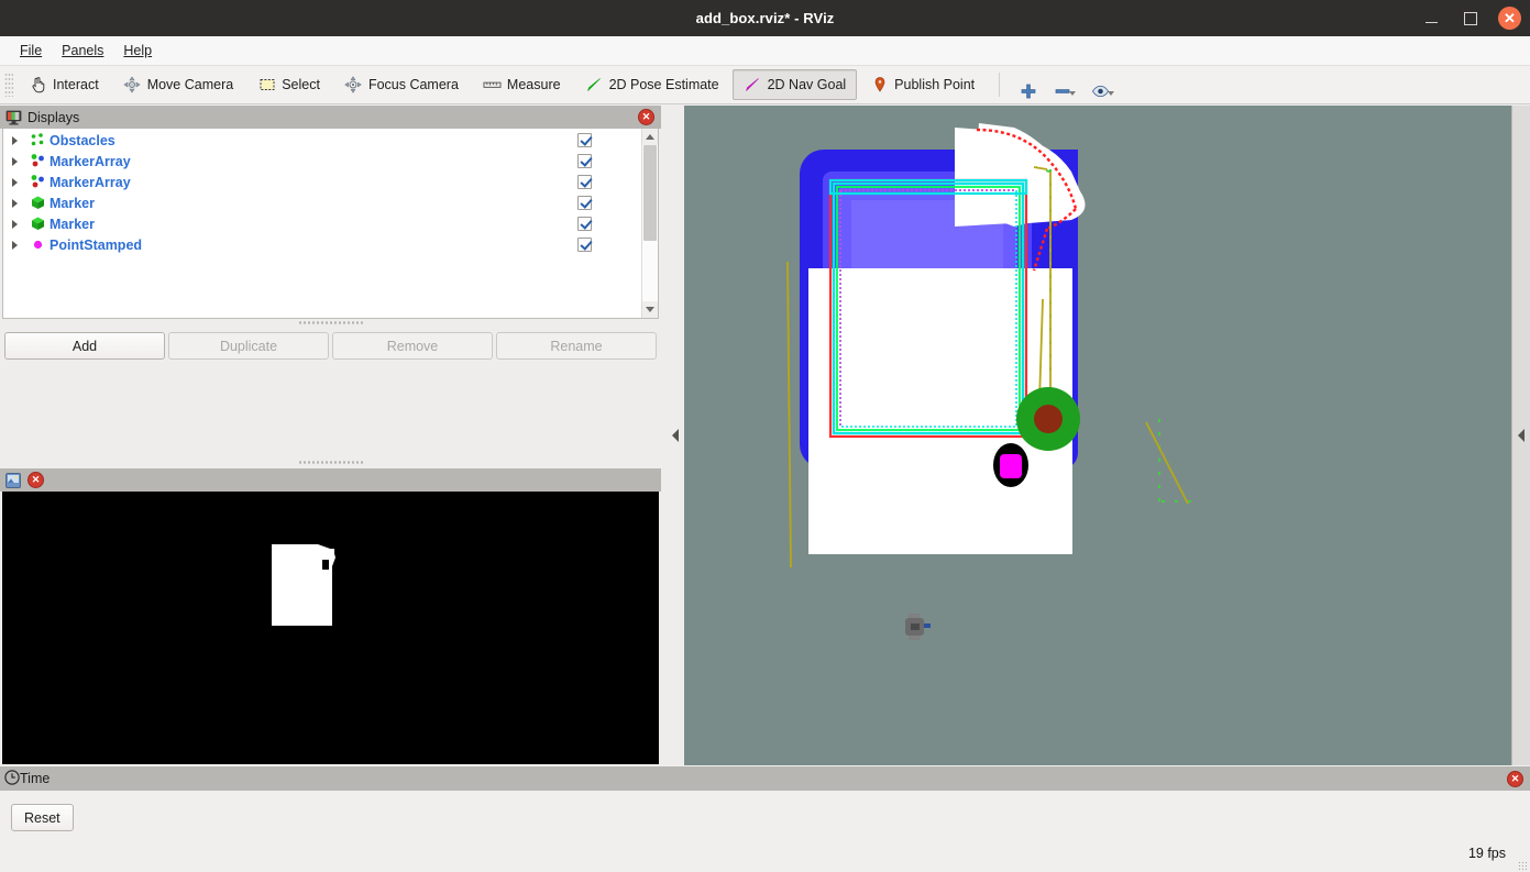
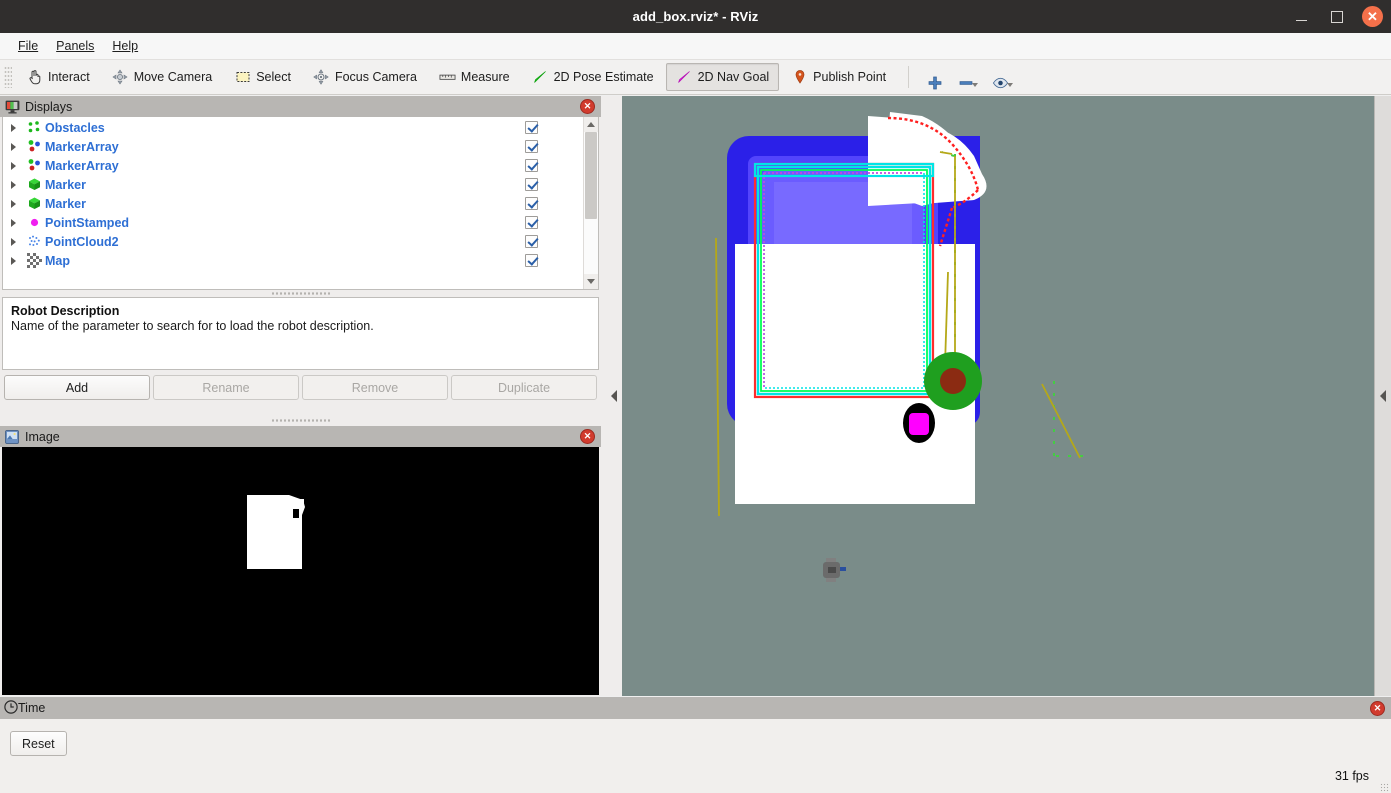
  add_box.rviz* - RViz
  ✕
  File
  Panels
  Help
  Interact
  Move Camera
  Select
  Focus Camera
  Measure
  2D Pose Estimate
  2D Nav Goal
  Publish Point
  Displays
  ✕
  Obstacles
  MarkerArray
  MarkerArray
  Marker
  Marker
  PointStamped
+ PointCloud2
+ Map
+ Robot Description
+ Name of the parameter to search for to load the robot description.
  Add
- Duplicate
+ Rename
  Remove
- Rename
+ Duplicate
+ Image
  ✕
  Time
  ✕
  Reset
- 19 fps
+ 31 fps
